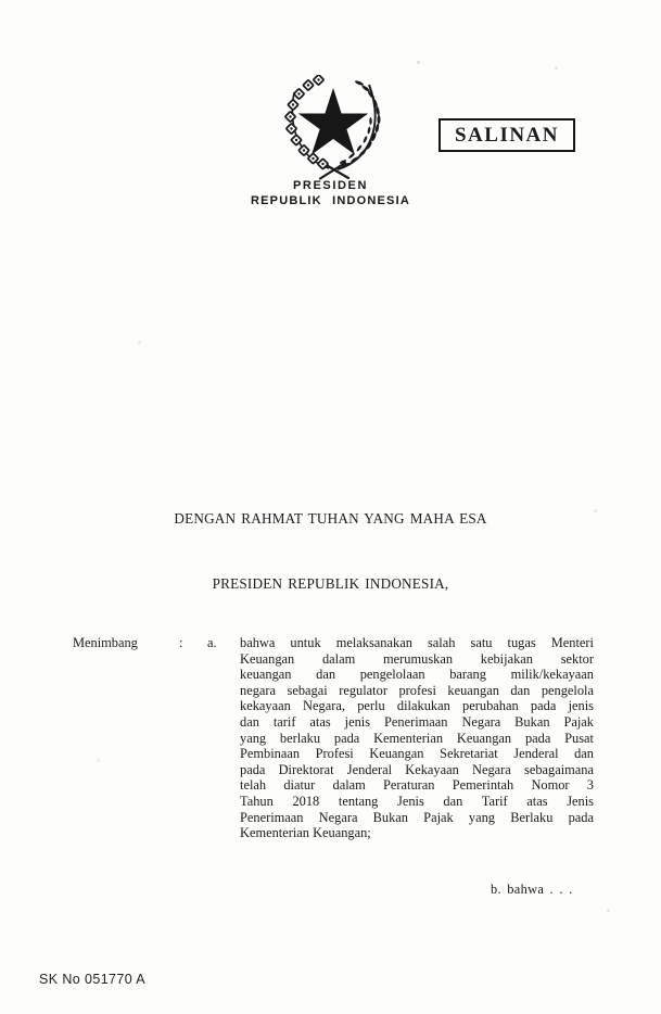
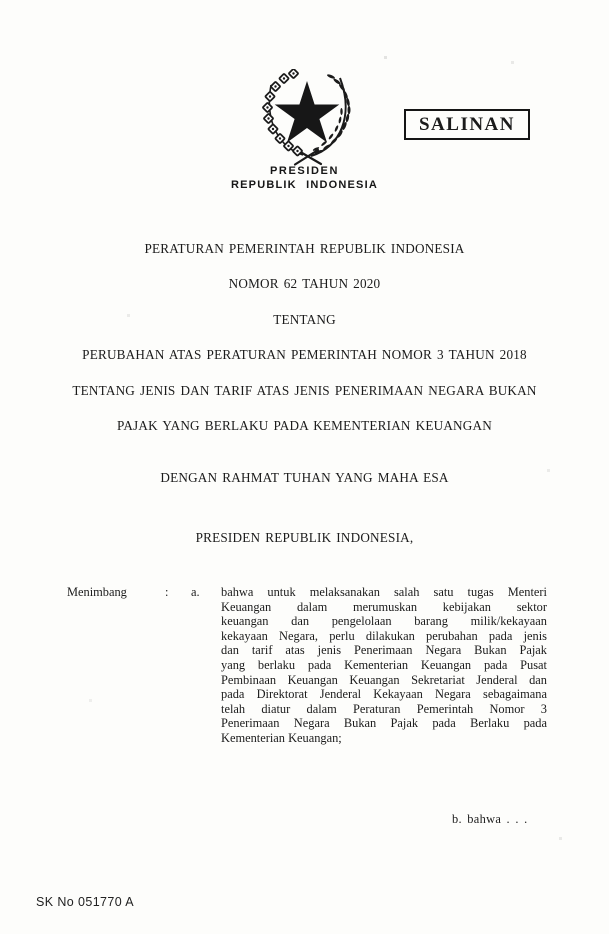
  SALINAN
  PRESIDEN
  REPUBLIK INDONESIA
+ PERATURAN PEMERINTAH REPUBLIK INDONESIA
+ NOMOR 62 TAHUN 2020
+ TENTANG
+ PERUBAHAN ATAS PERATURAN PEMERINTAH NOMOR 3 TAHUN 2018
+ TENTANG JENIS DAN TARIF ATAS JENIS PENERIMAAN NEGARA BUKAN
+ PAJAK YANG BERLAKU PADA KEMENTERIAN KEUANGAN
  DENGAN RAHMAT TUHAN YANG MAHA ESA
  PRESIDEN REPUBLIK INDONESIA,
  Menimbang
  :
  a.
  bahwa untuk melaksanakan salah satu tugas Menteri
  Keuangan dalam merumuskan kebijakan sektor
  keuangan dan pengelolaan barang milik/kekayaan
- negara sebagai regulator profesi keuangan dan pengelola
  kekayaan Negara, perlu dilakukan perubahan pada jenis
  dan tarif atas jenis Penerimaan Negara Bukan Pajak
  yang berlaku pada Kementerian Keuangan pada Pusat
- Pembinaan Profesi Keuangan Sekretariat Jenderal dan
+ Pembinaan Keuangan Keuangan Sekretariat Jenderal dan
  pada Direktorat Jenderal Kekayaan Negara sebagaimana
  telah diatur dalam Peraturan Pemerintah Nomor 3
- Tahun 2018 tentang Jenis dan Tarif atas Jenis
- Penerimaan Negara Bukan Pajak yang Berlaku pada
+ Penerimaan Negara Bukan Pajak pada Berlaku pada
  Kementerian Keuangan;
  b. bahwa . . .
  SK No 051770 A
